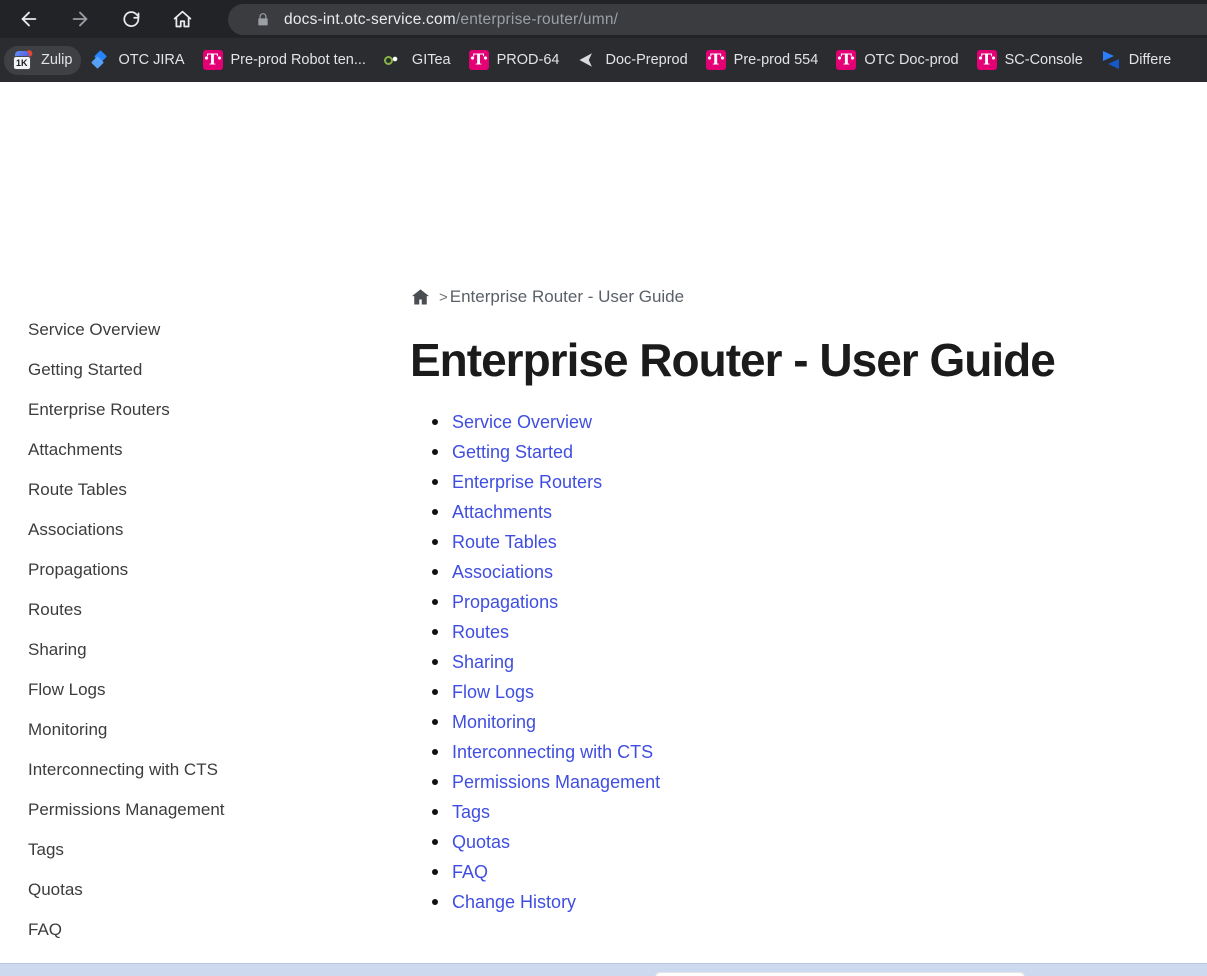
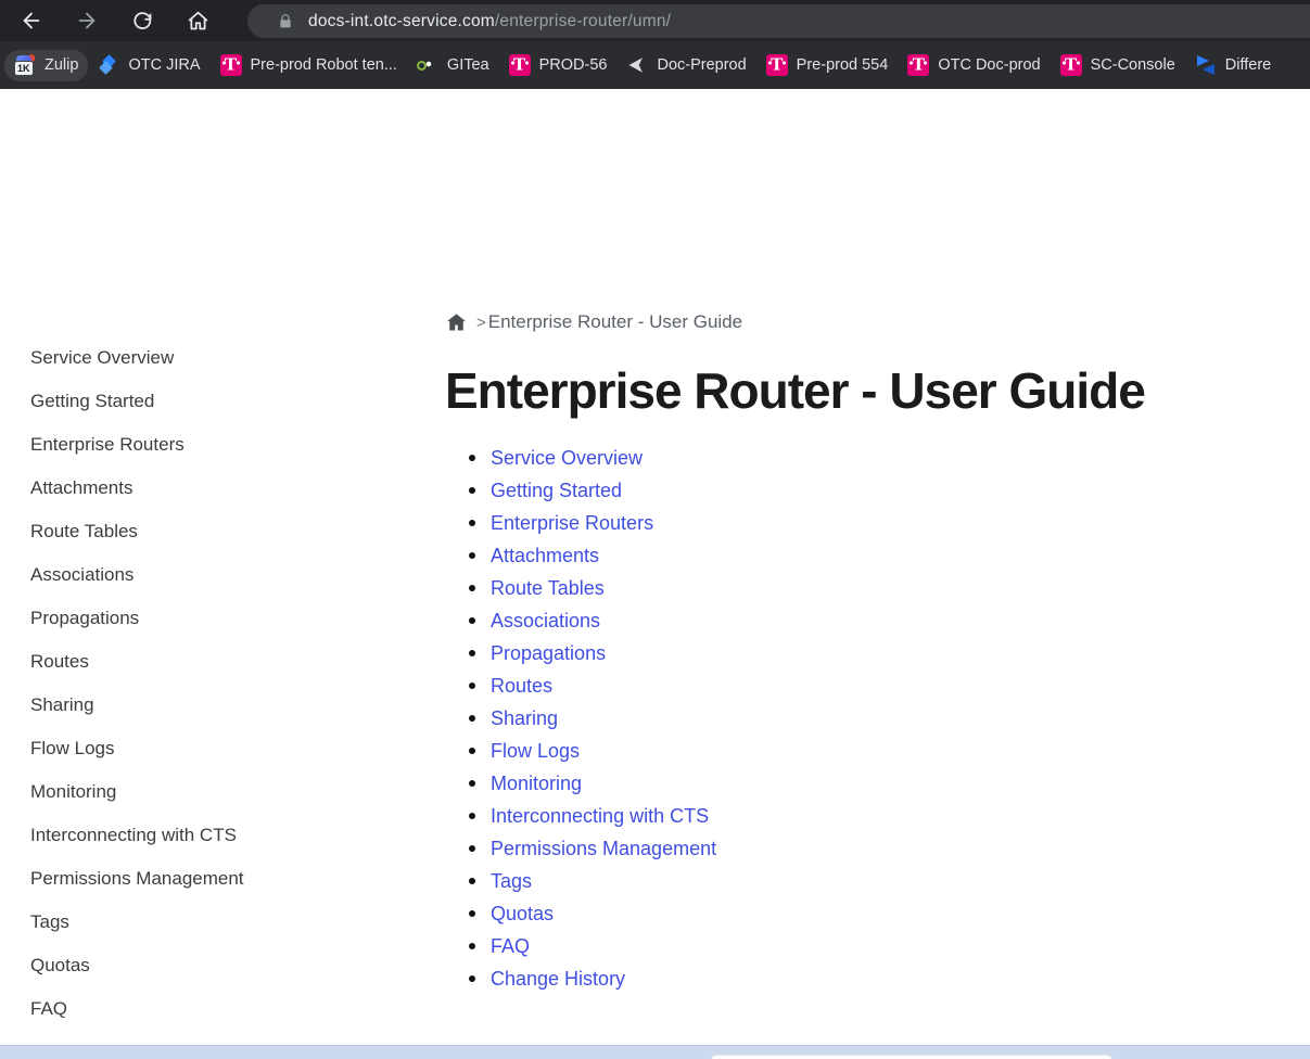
  docs-int.otc-service.com/enterprise-router/umn/
  Zulip
  OTC JIRA
  Pre-prod Robot ten...
  GITea
- PROD-64
+ PROD-56
  Doc-Preprod
  Pre-prod 554
  OTC Doc-prod
  SC-Console
  Differe
  Service Overview
  Getting Started
  Enterprise Routers
  Attachments
  Route Tables
  Associations
  Propagations
  Routes
  Sharing
  Flow Logs
  Monitoring
  Interconnecting with CTS
  Permissions Management
  Tags
  Quotas
  FAQ
  >
  Enterprise Router - User Guide
  Enterprise Router - User Guide
  Service Overview
  Getting Started
  Enterprise Routers
  Attachments
  Route Tables
  Associations
  Propagations
  Routes
  Sharing
  Flow Logs
  Monitoring
  Interconnecting with CTS
  Permissions Management
  Tags
  Quotas
  FAQ
  Change History
